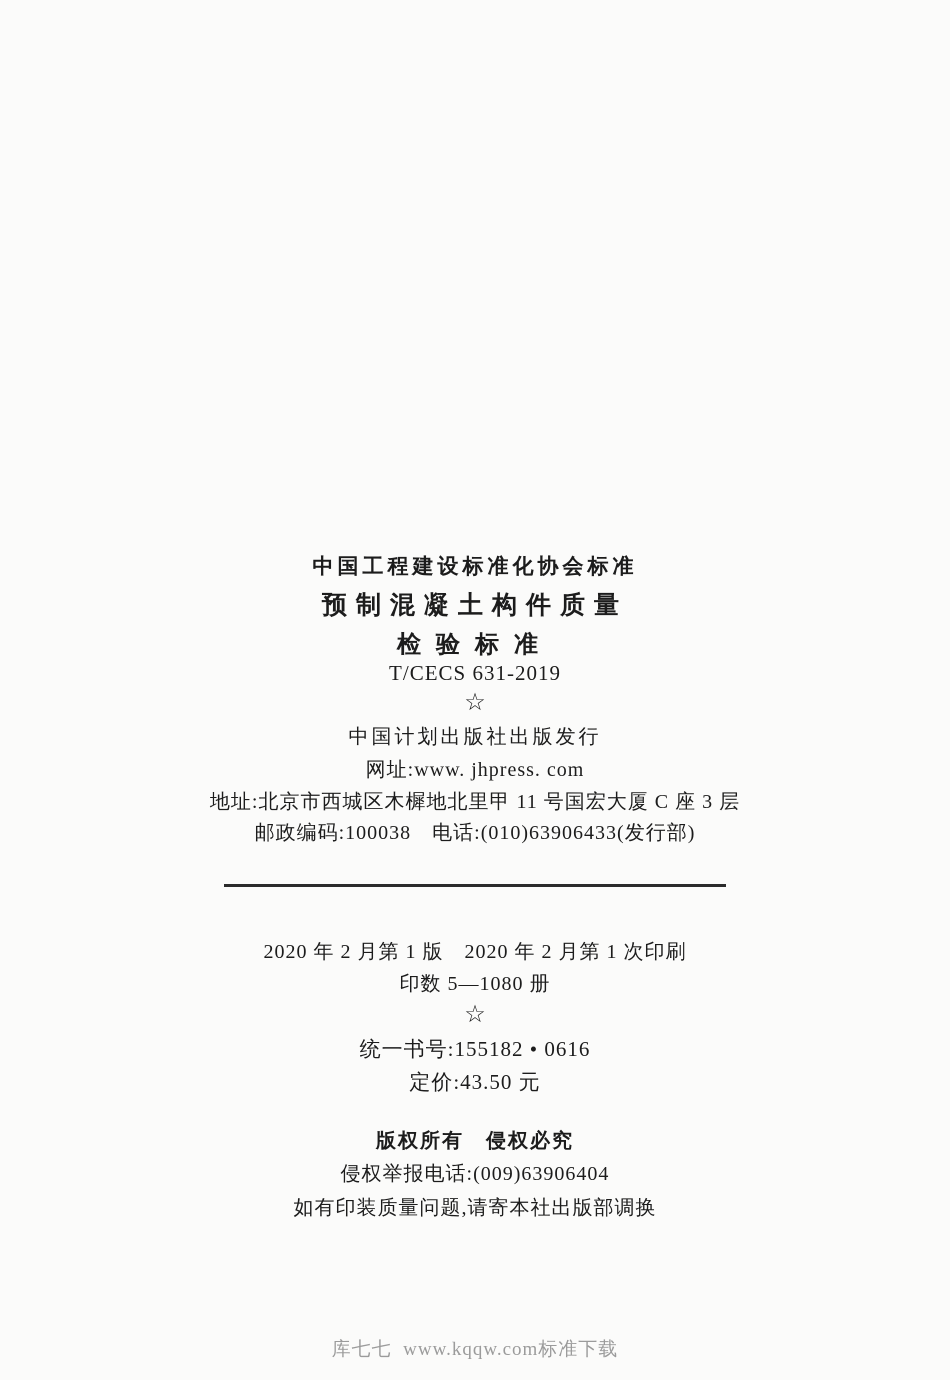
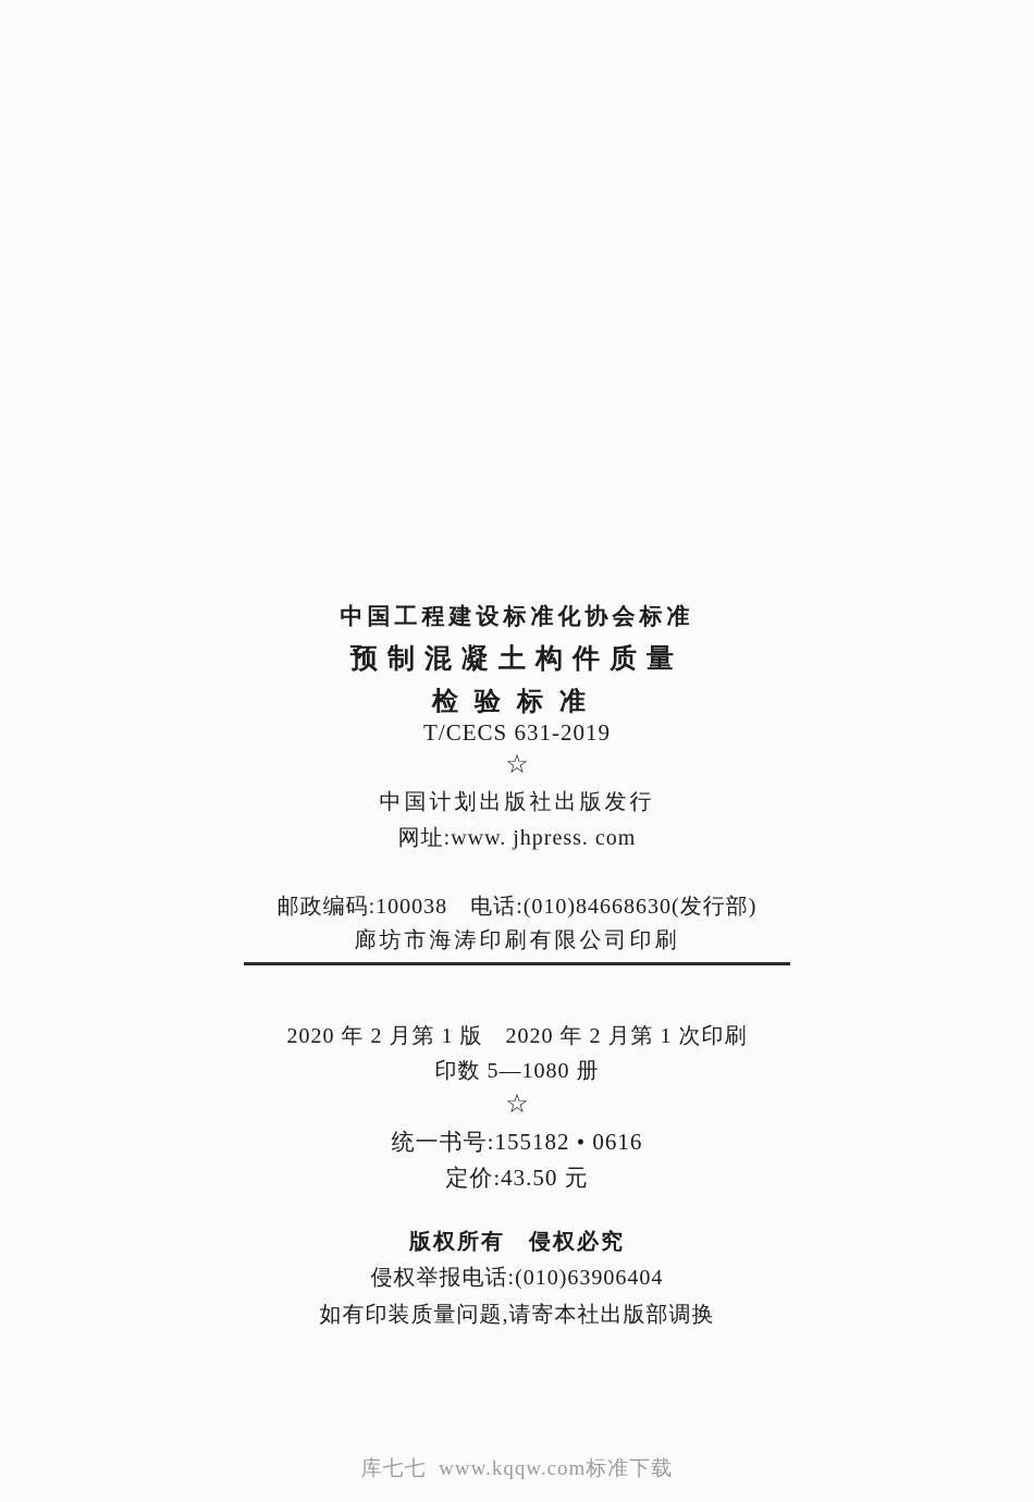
  中国工程建设标准化协会标准
  预制混凝土构件质量
  检验标准
  T/CECS 631-2019
  ☆
  中国计划出版社出版发行
  网址:www. jhpress. com
- 地址:北京市西城区木樨地北里甲 11 号国宏大厦 C 座 3 层
- 邮政编码:100038 电话:(010)63906433(发行部)
+ 邮政编码:100038 电话:(010)84668630(发行部)
+ 廊坊市海涛印刷有限公司印刷
  2020 年 2 月第 1 版 2020 年 2 月第 1 次印刷
  印数 5—1080 册
  ☆
  统一书号:155182 • 0616
  定价:43.50 元
  版权所有 侵权必究
- 侵权举报电话:(009)63906404
+ 侵权举报电话:(010)63906404
  如有印装质量问题,请寄本社出版部调换
  库七七 www.kqqw.com标准下载
